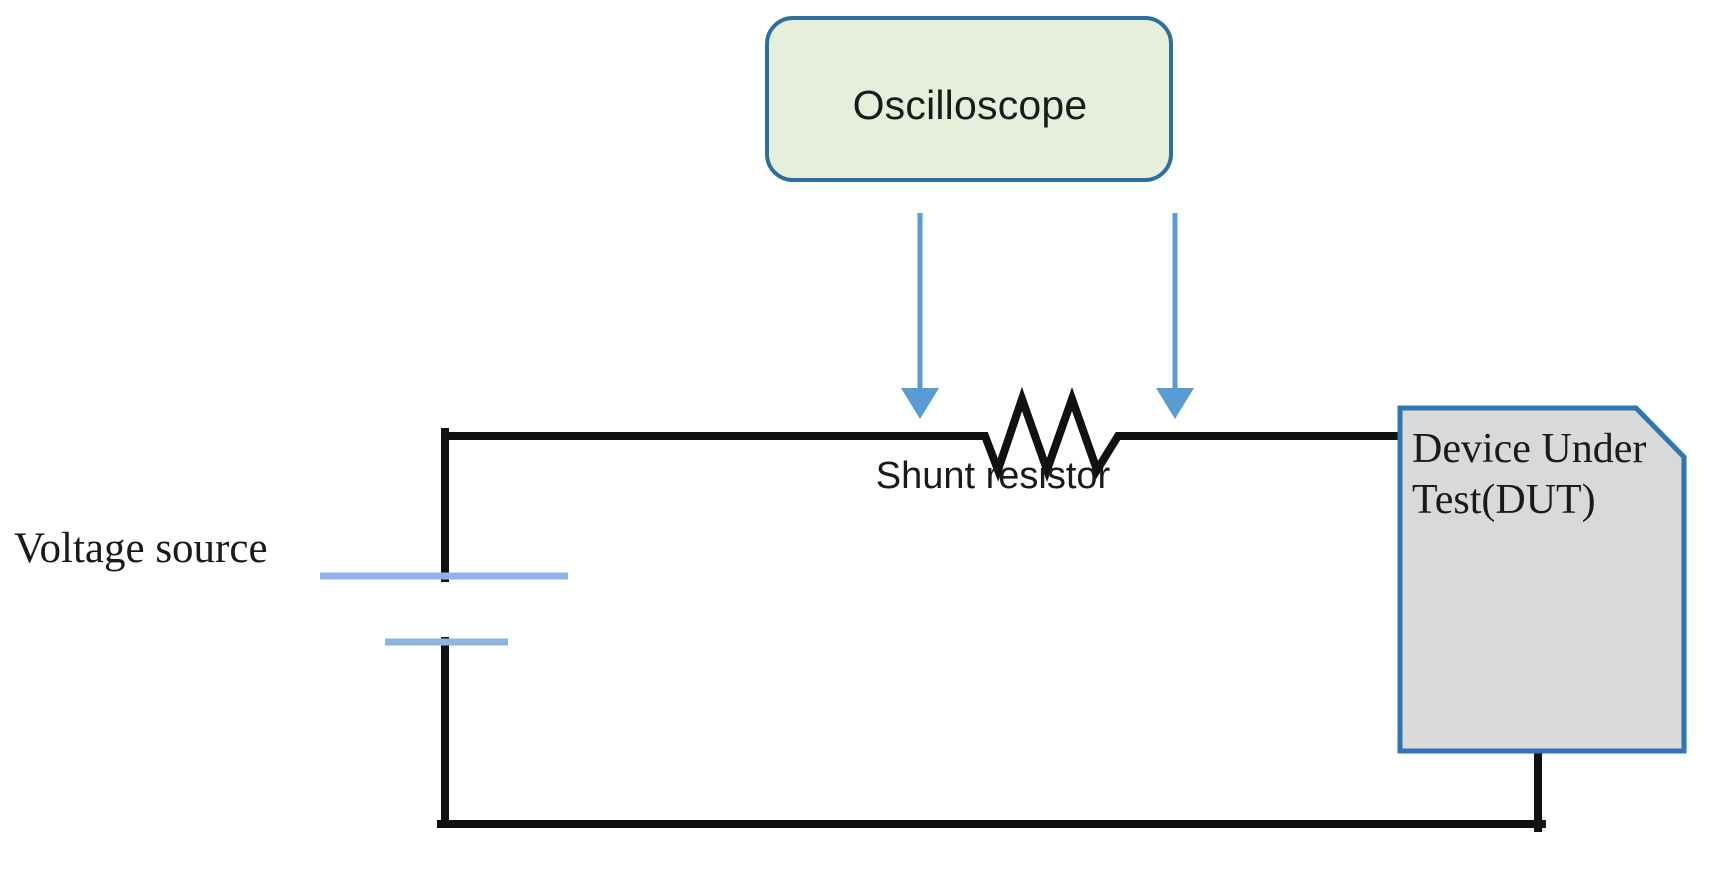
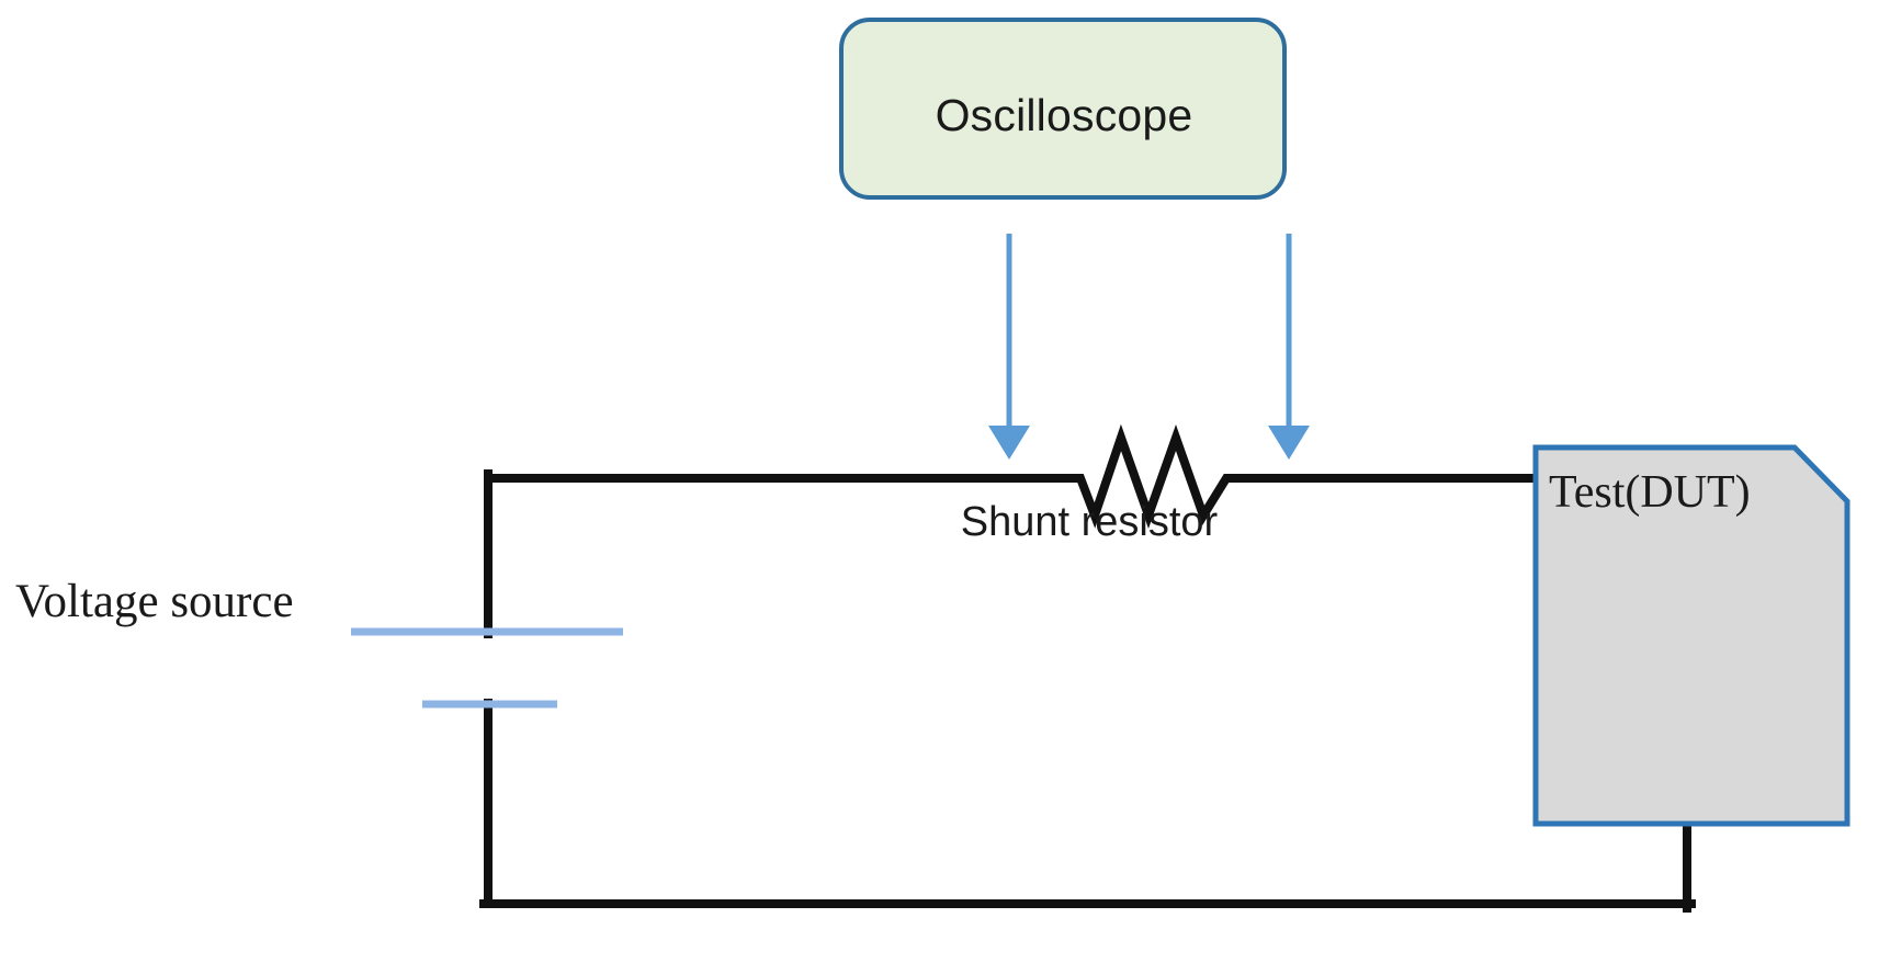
  Oscilloscope
  Shunt resistor
- Device Under
  Test(DUT)
  Voltage source
